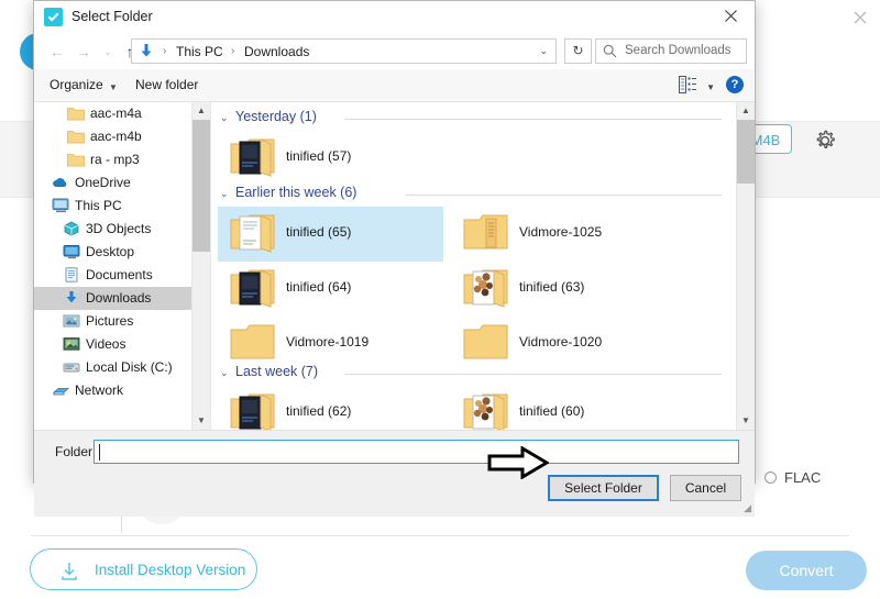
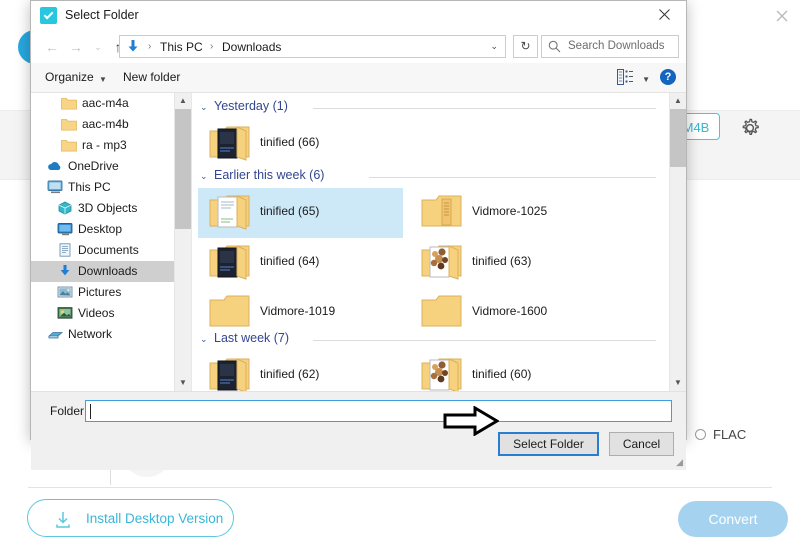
  M4B
  FLAC
  Install Desktop Version
  Convert
  Select Folder
  ←
  →
  ⌄
  ↑
  ›
  This PC
  ›
  Downloads
  ⌄
  ↻
  Search Downloads
  Organize
  ▼
  New folder
  ▼
  ?
  aac-m4a
  aac-m4b
  ra - mp3
  OneDrive
  This PC
  3D Objects
  Desktop
  Documents
  Downloads
  Pictures
  Videos
- Local Disk (C:)
  Network
  ▲
  ▼
  ⌄
  Yesterday (1)
- tinified (57)
+ tinified (66)
  ⌄
  Earlier this week (6)
  tinified (65)
  Vidmore-1025
  tinified (64)
  tinified (63)
  Vidmore-1019
- Vidmore-1020
+ Vidmore-1600
  ⌄
  Last week (7)
  tinified (62)
  tinified (60)
  ▲
  ▼
  Folder
  Select Folder
  Cancel
  ◢
